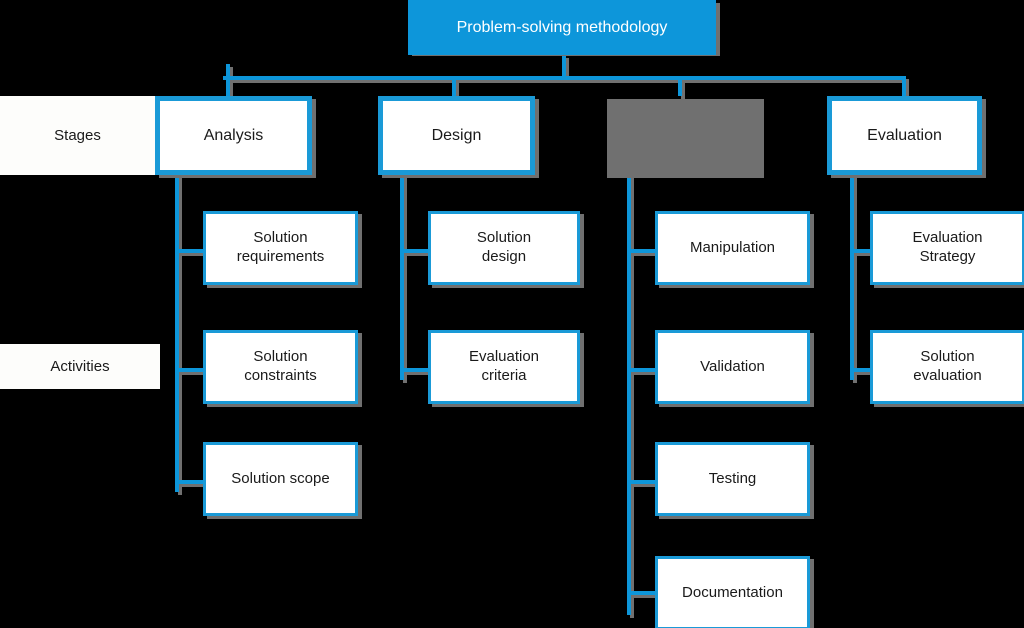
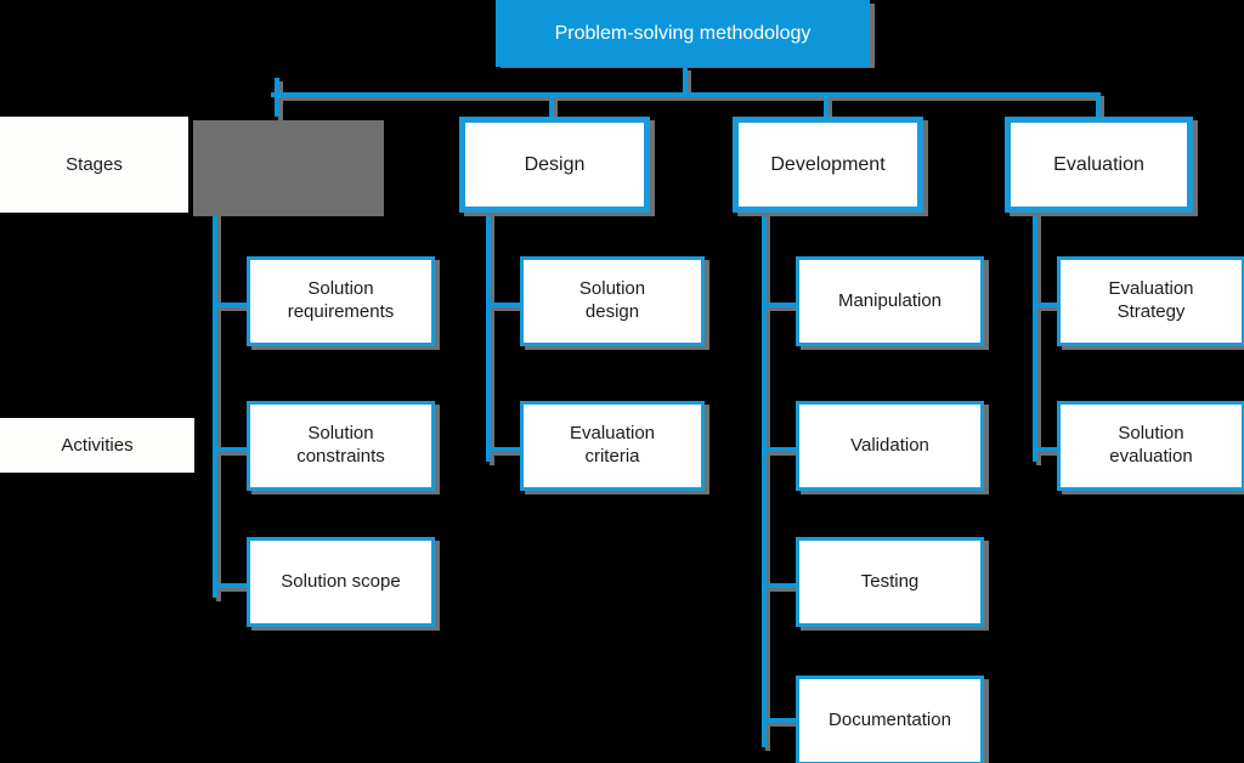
  Problem-solving methodology
  Stages
  Activities
- Analysis
  Design
+ Development
  Evaluation
  Solution
  requirements
  Solution
  constraints
  Solution scope
  Solution
  design
  Evaluation
  criteria
  Manipulation
  Validation
  Testing
  Documentation
  Evaluation
  Strategy
  Solution
  evaluation
